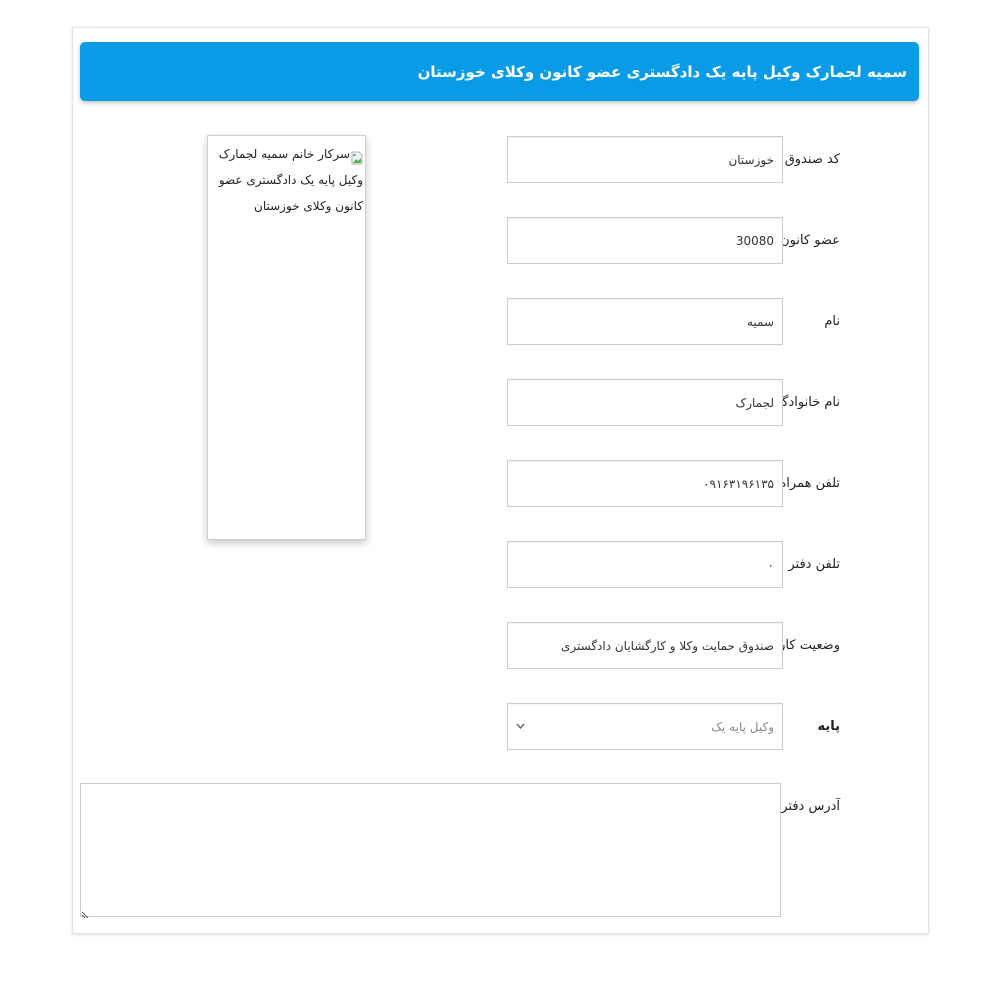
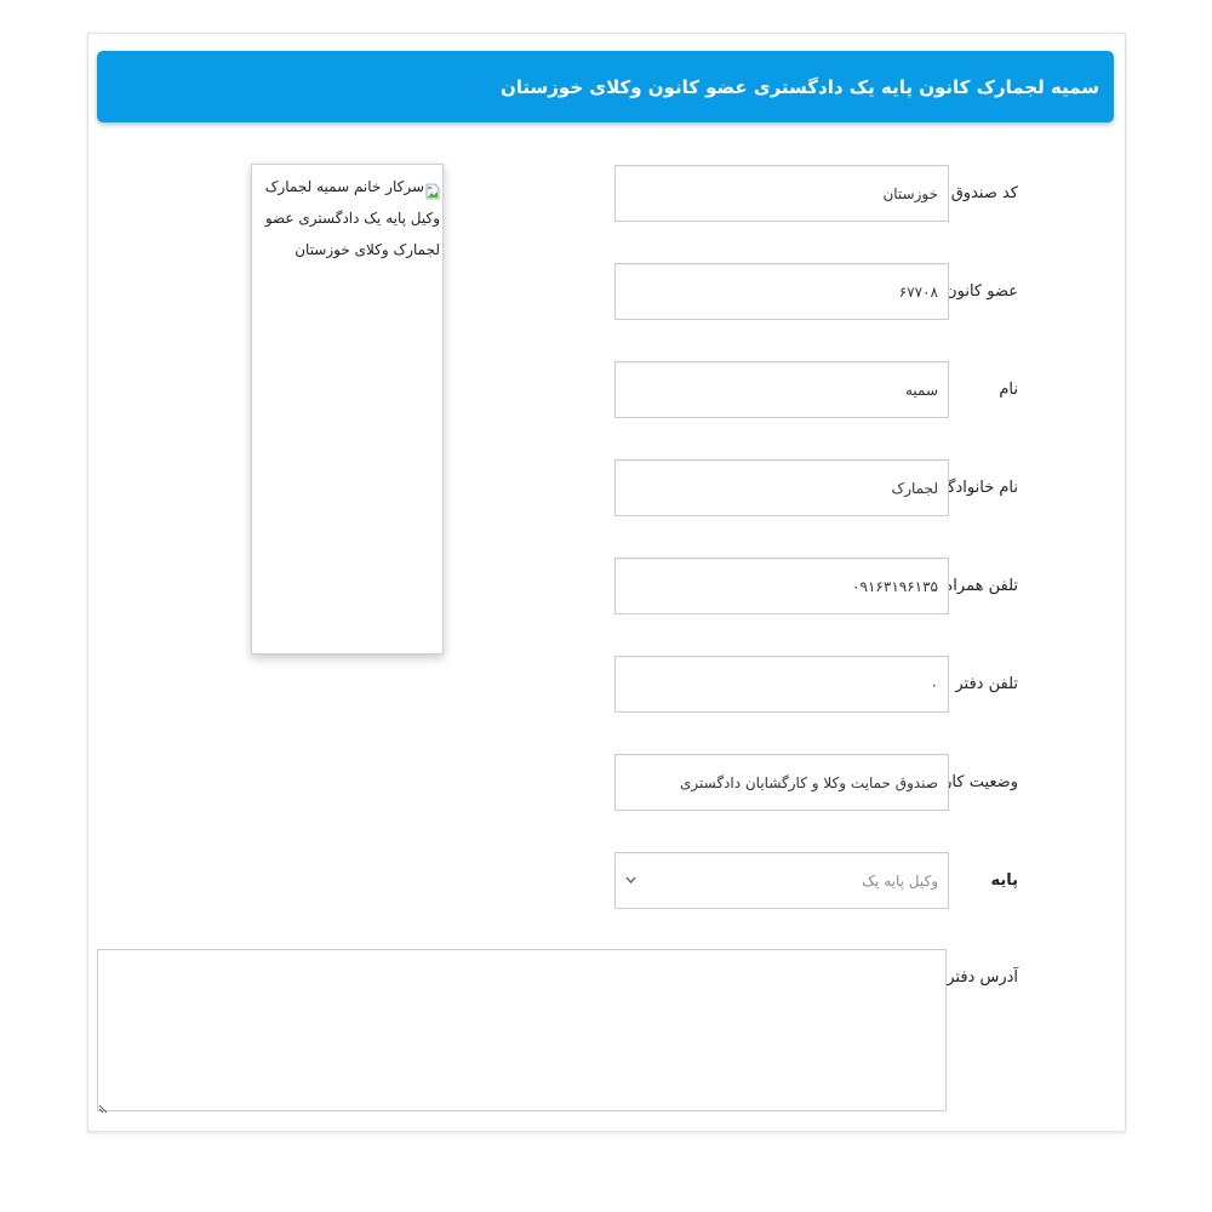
- سمیه لجمارک وکیل پایه یک دادگستری عضو کانون وکلای خوزستان
+ سمیه لجمارک کانون پایه یک دادگستری عضو کانون وکلای خوزستان
- سرکار خانم سمیه لجمارک وکیل پایه یک دادگستری عضو کانون وکلای خوزستان
+ سرکار خانم سمیه لجمارک وکیل پایه یک دادگستری عضو لجمارک وکلای خوزستان
  کد صندوق
  خوزستان
  عضو کانون
- 30080
+ ۶۷۷۰۸
  نام
  سمیه
  نام خانوادگ
  لجمارک
  تلفن همرا
  ۰۹۱۶۳۱۹۶۱۳۵
  تلفن دفتر
  ۰
  وضعیت کا
  صندوق حمایت وکلا و کارگشایان دادگستری
  پایه
  وکیل پایه یک
  آدرس دفتر
